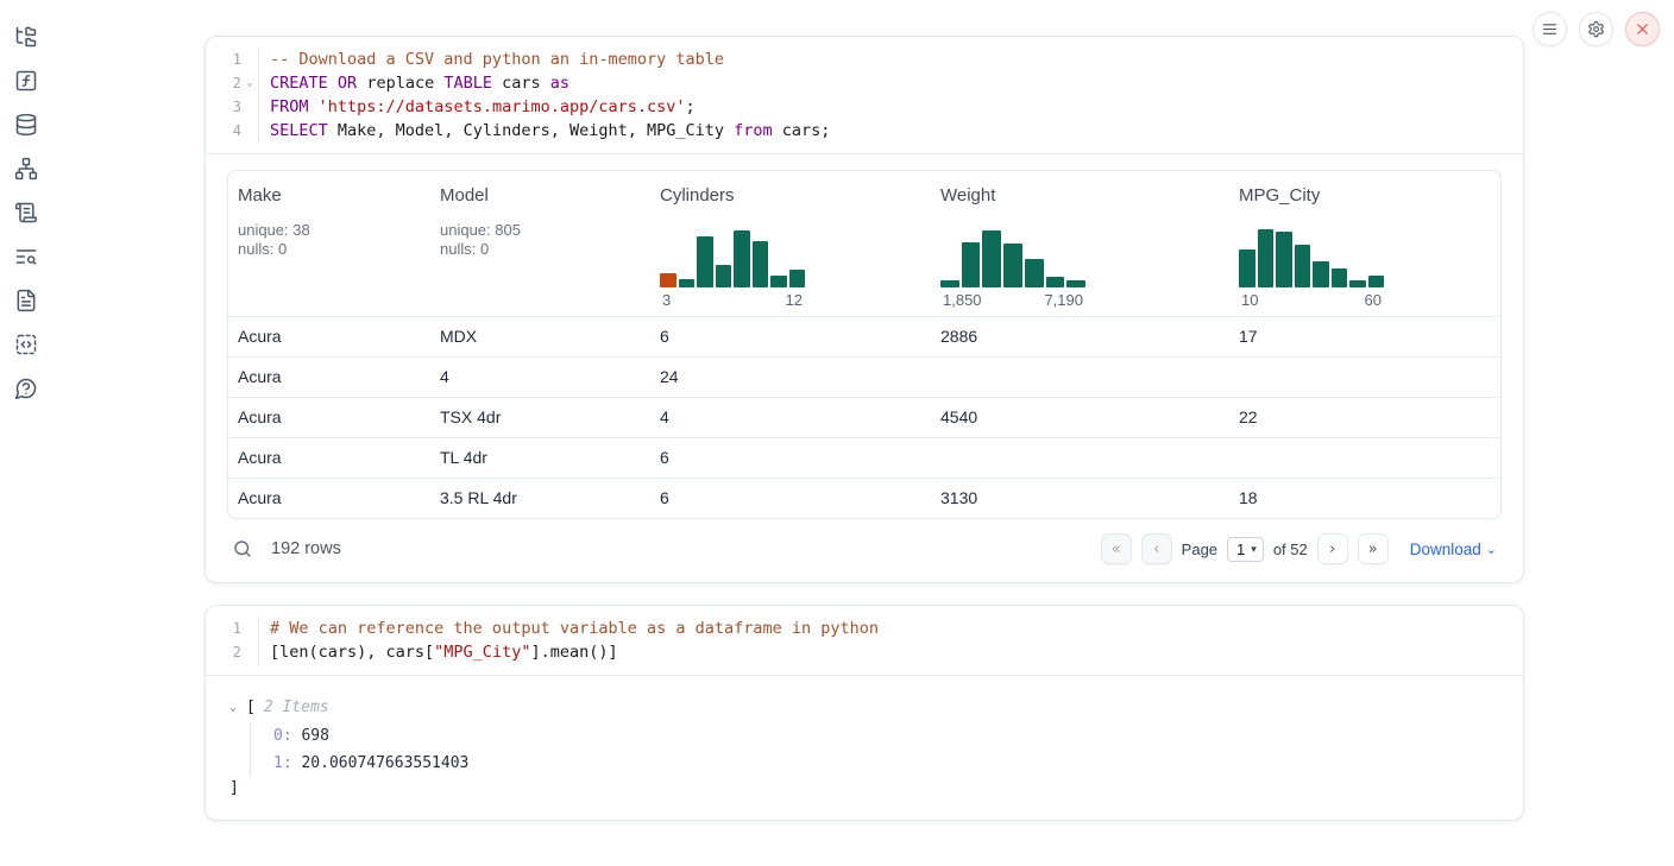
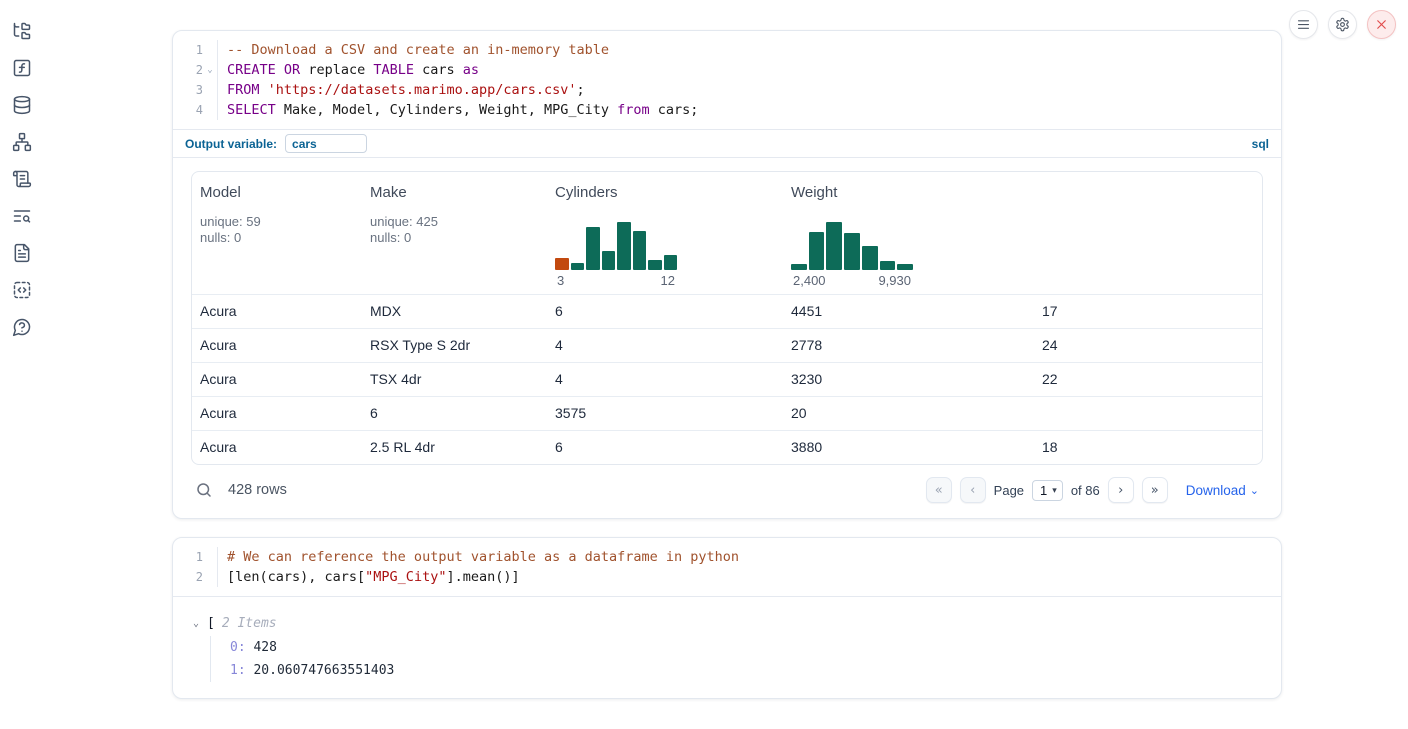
  1
- -- Download a CSV and python an in-memory table
+ -- Download a CSV and create an in-memory table
  2
  ⌄
  CREATE OR replace TABLE cars as
  3
  FROM 'https://datasets.marimo.app/cars.csv';
  4
  SELECT Make, Model, Cylinders, Weight, MPG_City from cars;
+ Output variable:
+ cars
+ sql
- Make
+ Model
- unique: 38
+ unique: 59
  nulls: 0
- Model
+ Make
- unique: 805
+ unique: 425
  nulls: 0
  Cylinders
  3
  12
  Weight
- 1,850
+ 2,400
- 7,190
+ 9,930
- MPG_City
- 10
- 60
  Acura
  MDX
  6
- 2886
+ 4451
  17
  Acura
+ RSX Type S 2dr
  4
+ 2778
  24
  Acura
  TSX 4dr
  4
- 4540
+ 3230
  22
  Acura
- TL 4dr
  6
+ 3575
+ 20
  Acura
- 3.5 RL 4dr
+ 2.5 RL 4dr
  6
- 3130
+ 3880
  18
- 192 rows
+ 428 rows
  «
  ‹
  Page
  1
  ▾
- of 52
+ of 86
  ›
  »
  Download
  ⌄
  1
  # We can reference the output variable as a dataframe in python
  2
  [len(cars), cars["MPG_City"].mean()]
  ⌄
  [
  2 Items
- 0: 698
+ 0: 428
  1: 20.060747663551403
- ]
